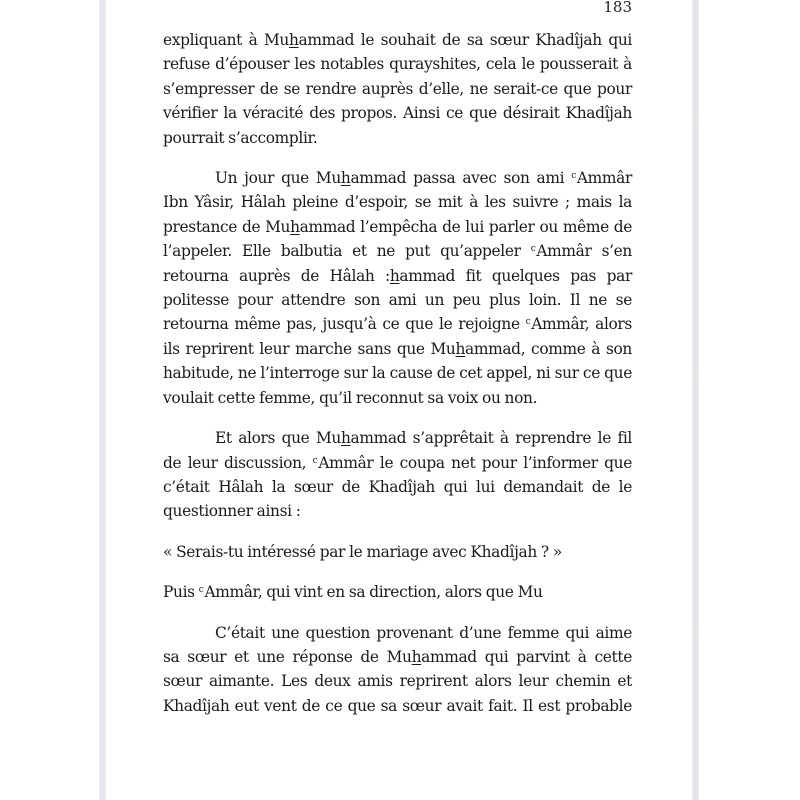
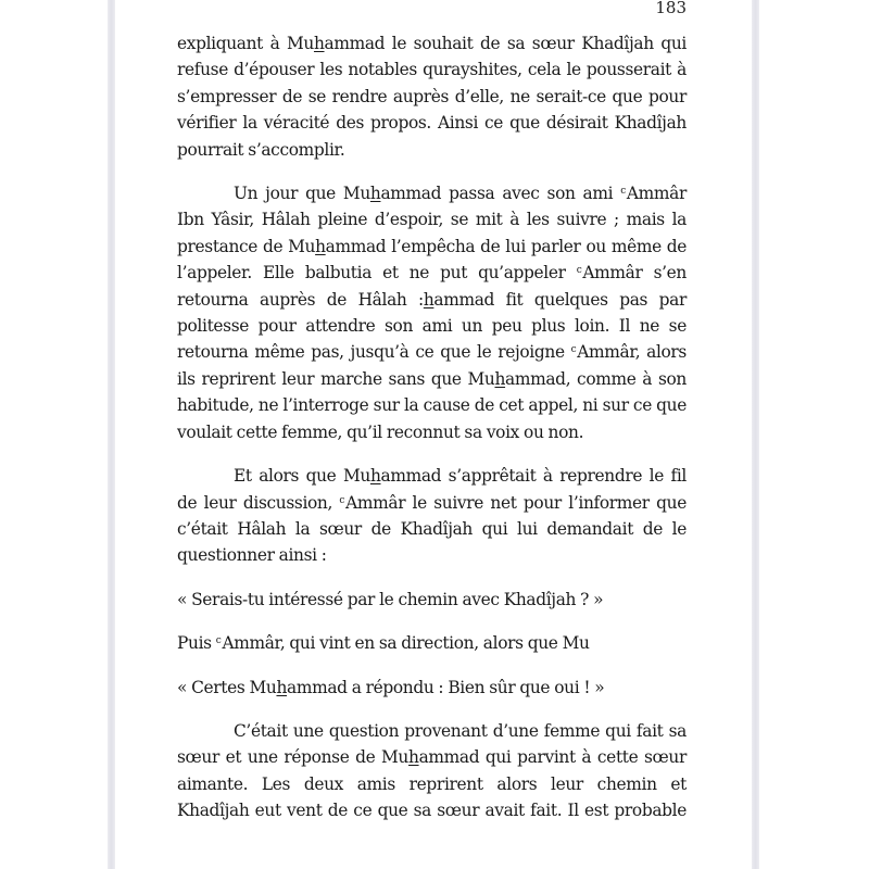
  183
  expliquant à Muhammad le souhait de sa sœur Khadîjah qui refuse d’épouser les notables qurayshites, cela le pousserait à s’empresser de se rendre auprès d’elle, ne serait-ce que pour vérifier la véracité des propos. Ainsi ce que désirait Khadîjah pourrait s’accomplir.
  Un jour que Muhammad passa avec son ami cAmmâr Ibn Yâsir, Hâlah pleine d’espoir, se mit à les suivre ; mais la prestance de Muhammad l’empêcha de lui parler ou même de l’appeler. Elle balbutia et ne put qu’appeler cAmmâr s’en retourna auprès de Hâlah :hammad fit quelques pas par politesse pour attendre son ami un peu plus loin. Il ne se retourna même pas, jusqu’à ce que le rejoigne cAmmâr, alors ils reprirent leur marche sans que Muhammad, comme à son habitude, ne l’interroge sur la cause de cet appel, ni sur ce que voulait cette femme, qu’il reconnut sa voix ou non.
- Et alors que Muhammad s’apprêtait à reprendre le fil de leur discussion, cAmmâr le coupa net pour l’informer que c’était Hâlah la sœur de Khadîjah qui lui demandait de le questionner ainsi :
+ Et alors que Muhammad s’apprêtait à reprendre le fil de leur discussion, cAmmâr le suivre net pour l’informer que c’était Hâlah la sœur de Khadîjah qui lui demandait de le questionner ainsi :
- « Serais-tu intéressé par le mariage avec Khadîjah ? »
+ « Serais-tu intéressé par le chemin avec Khadîjah ? »
  Puis cAmmâr, qui vint en sa direction, alors que Mu
+ « Certes Muhammad a répondu : Bien sûr que oui ! »
- C’était une question provenant d’une femme qui aime sa sœur et une réponse de Muhammad qui parvint à cette sœur aimante. Les deux amis reprirent alors leur chemin et Khadîjah eut vent de ce que sa sœur avait fait. Il est probable
+ C’était une question provenant d’une femme qui fait sa sœur et une réponse de Muhammad qui parvint à cette sœur aimante. Les deux amis reprirent alors leur chemin et Khadîjah eut vent de ce que sa sœur avait fait. Il est probable
